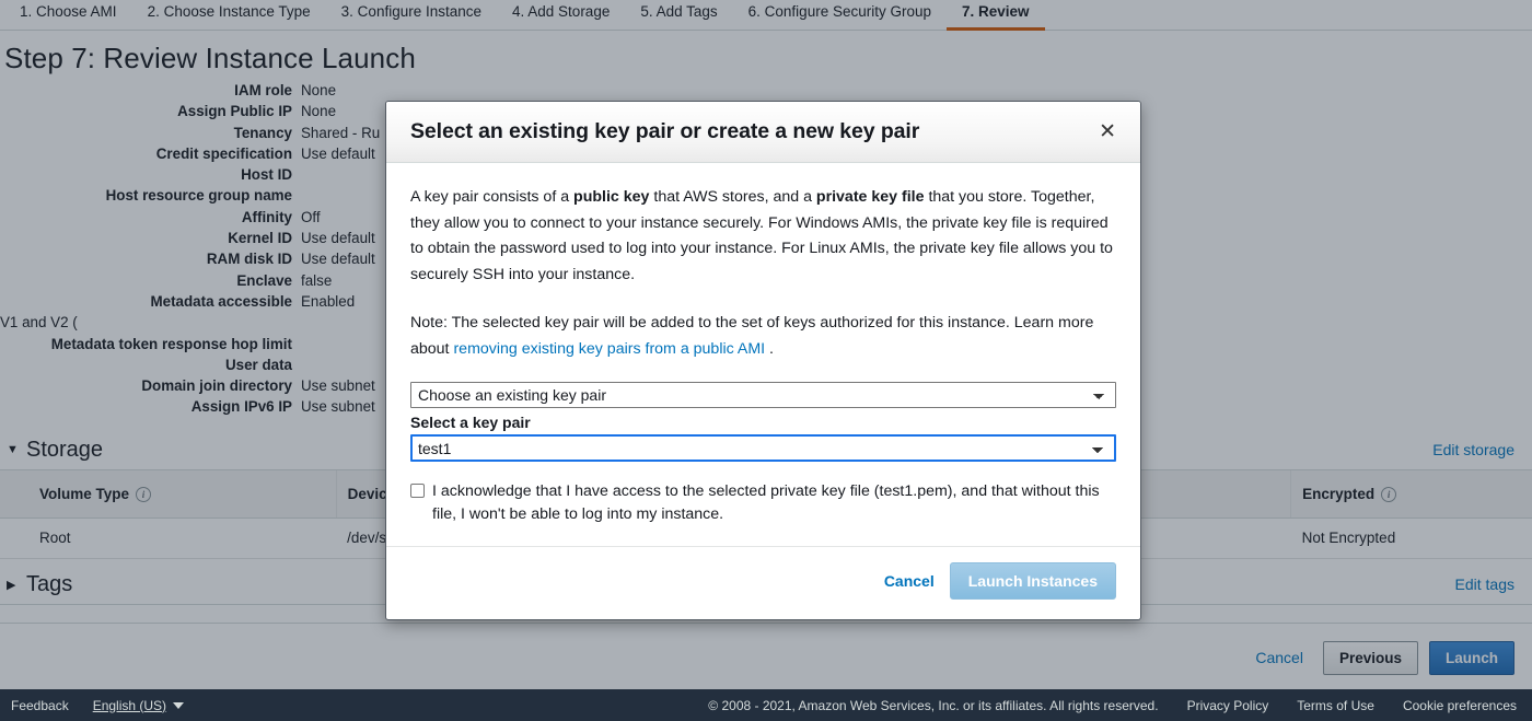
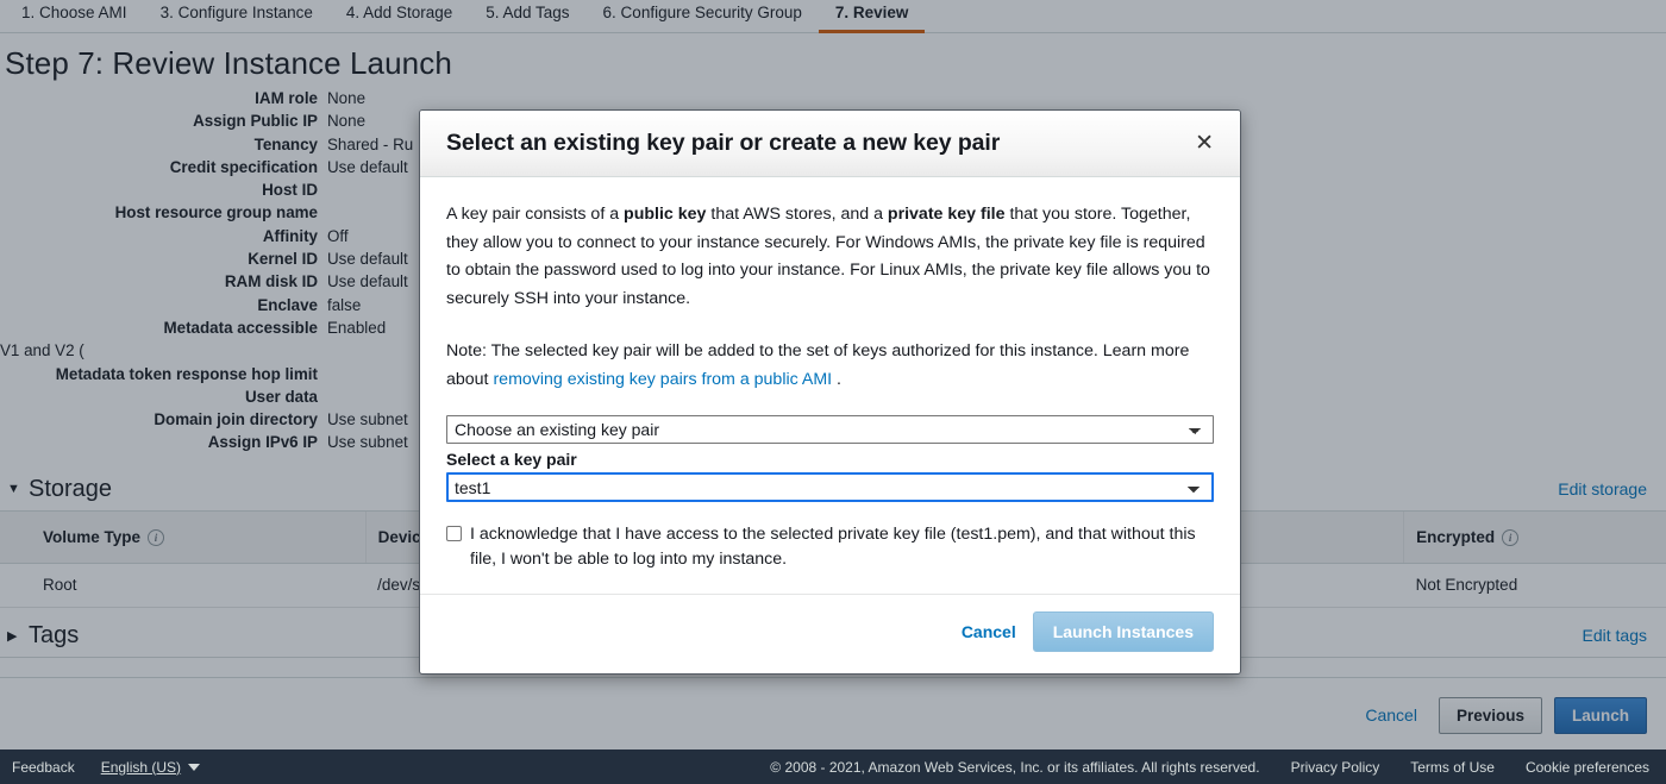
  1. Choose AMI
- 2. Choose Instance Type
  3. Configure Instance
  4. Add Storage
  5. Add Tags
  6. Configure Security Group
  7. Review
  Step 7: Review Instance Launch
  IAM role
  None
  Assign Public IP
  None
  Tenancy
  Shared - Ru
  Credit specification
  Use default
  Host ID
  Host resource group name
  Affinity
  Off
  Kernel ID
  Use default
  RAM disk ID
  Use default
  Enclave
  false
  Metadata accessible
  Enabled
  V1 and V2 (
  Metadata token response hop limit
  User data
  Domain join directory
  Use subnet
  Assign IPv6 IP
  Use subnet
  ▼
  Storage
  Edit storage
  ▶
  Tags
  Edit tags
  Cancel
  Previous
  Launch
  Select an existing key pair or create a new key pair
  ✕
  A key pair consists of a public key that AWS stores, and a private key file that you store. Together, they allow you to connect to your instance securely. For Windows AMIs, the private key file is required to obtain the password used to log into your instance. For Linux AMIs, the private key file allows you to securely SSH into your instance.
  Note: The selected key pair will be added to the set of keys authorized for this instance. Learn more about removing existing key pairs from a public AMI .
  Choose an existing key pair
  Select a key pair
  test1
  I acknowledge that I have access to the selected private key file (test1.pem), and that without this file, I won't be able to log into my instance.
  Cancel
  Launch Instances
  Feedback
  English (US)
  © 2008 - 2021, Amazon Web Services, Inc. or its affiliates. All rights reserved.
  Privacy Policy
  Terms of Use
  Cookie preferences
